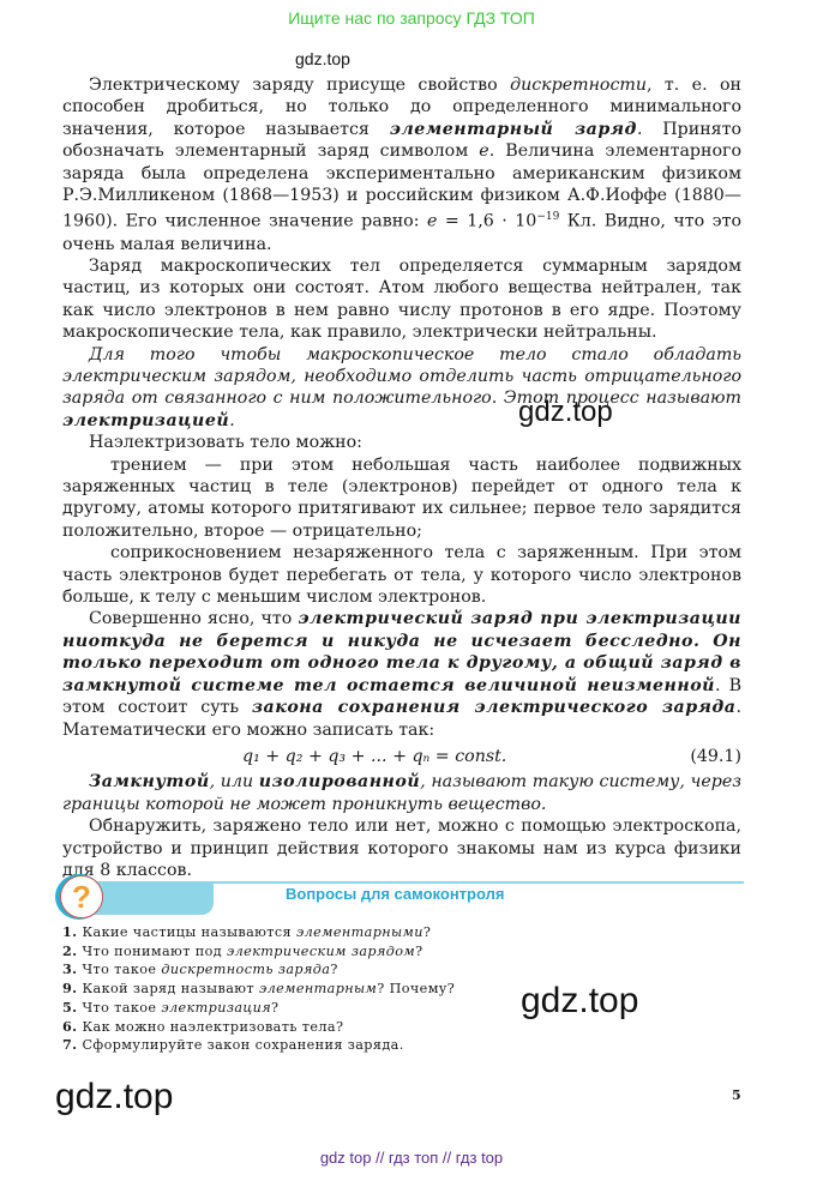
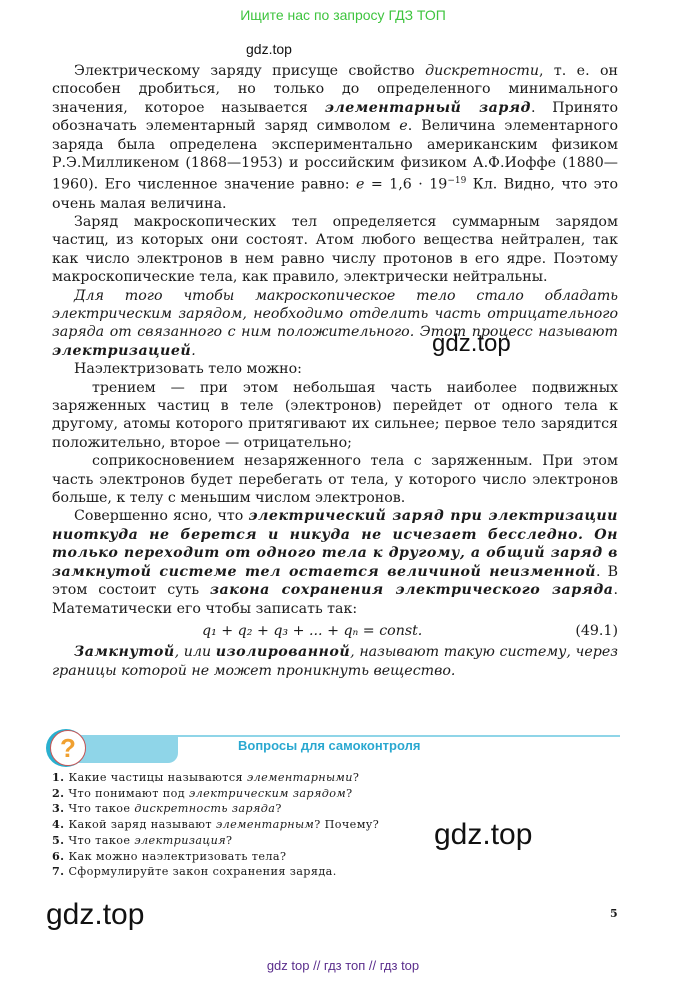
  Ищите нас по запросу ГДЗ ТОП
  gdz.top
  gdz.top
  gdz.top
  gdz.top
- Электрическому заряду присуще свойство дискретности, т. е. он способен дробиться, но только до определенного минимального значения, которое называется элементарный заряд. Принято обозначать элементарный заряд символом e. Величина элементарного заряда была определена экспериментально американским физиком Р.Э.Милликеном (1868—1953) и российским физиком А.Ф.Иоффе (1880—1960). Его численное значение равно: e = 1,6 · 10−19 Кл. Видно, что это очень малая величина.
+ Электрическому заряду присуще свойство дискретности, т. е. он способен дробиться, но только до определенного минимального значения, которое называется элементарный заряд. Принято обозначать элементарный заряд символом e. Величина элементарного заряда была определена экспериментально американским физиком Р.Э.Милликеном (1868—1953) и российским физиком А.Ф.Иоффе (1880—1960). Его численное значение равно: e = 1,6 · 19−19 Кл. Видно, что это очень малая величина.
  Заряд макроскопических тел определяется суммарным зарядом частиц, из которых они состоят. Атом любого вещества нейтрален, так как число электронов в нем равно числу протонов в его ядре. Поэтому макроскопические тела, как правило, электрически нейтральны.
  Для того чтобы макроскопическое тело стало обладать электрическим зарядом, необходимо отделить часть отрицательного заряда от связанного с ним положительного. Этот процесс называют электризацией.
  Наэлектризовать тело можно:
  трением — при этом небольшая часть наиболее подвижных заряженных частиц в теле (электронов) перейдет от одного тела к другому, атомы которого притягивают их сильнее; первое тело зарядится положительно, второе — отрицательно;
  соприкосновением незаряженного тела с заряженным. При этом часть электронов будет перебегать от тела, у которого число электронов больше, к телу с меньшим числом электронов.
- Совершенно ясно, что электрический заряд при электризации ниоткуда не берется и никуда не исчезает бесследно. Он только переходит от одного тела к другому, а общий заряд в замкнутой системе тел остается величиной неизменной. В этом состоит суть закона сохранения электрического заряда. Математически его можно записать так:
+ Совершенно ясно, что электрический заряд при электризации ниоткуда не берется и никуда не исчезает бесследно. Он только переходит от одного тела к другому, а общий заряд в замкнутой системе тел остается величиной неизменной. В этом состоит суть закона сохранения электрического заряда. Математически его чтобы записать так:
  q₁ + q₂ + q₃ + ... + qₙ = const.
  (49.1)
  Замкнутой, или изолированной, называют такую систему, через границы которой не может проникнуть вещество.
- Обнаружить, заряжено тело или нет, можно с помощью электроскопа, устройство и принцип действия которого знакомы нам из курса физики для 8 классов.
  ?
  Вопросы для самоконтроля
  1. Какие частицы называются элементарными?
  2. Что понимают под электрическим зарядом?
  3. Что такое дискретность заряда?
- 9. Какой заряд называют элементарным? Почему?
+ 4. Какой заряд называют элементарным? Почему?
  5. Что такое электризация?
  6. Как можно наэлектризовать тела?
  7. Сформулируйте закон сохранения заряда.
  5
  gdz top // гдз топ // гдз top
